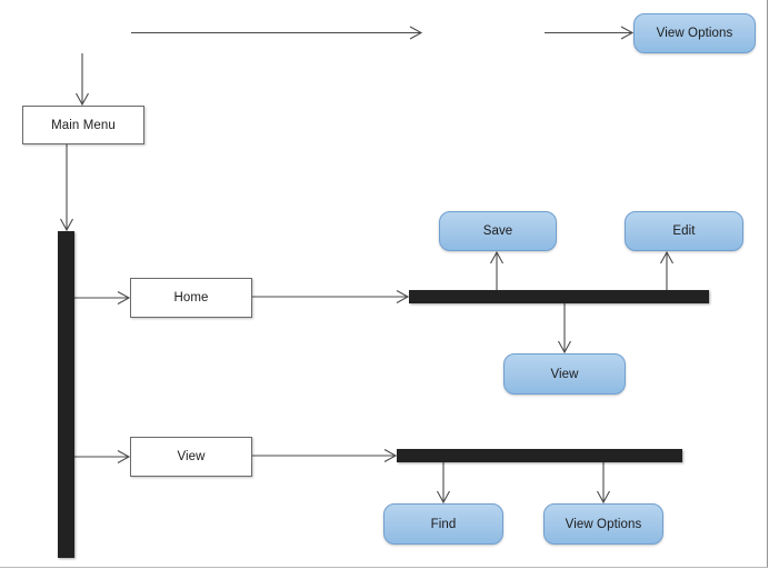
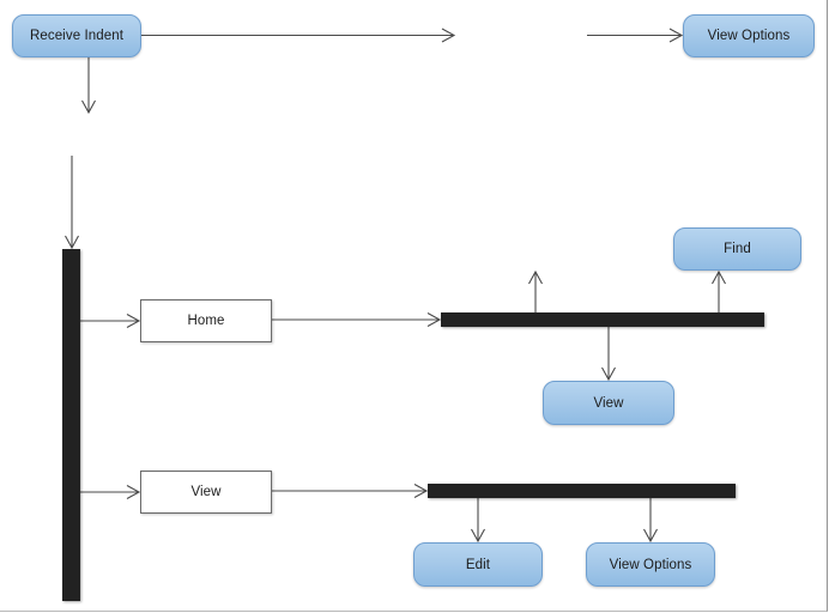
+ Receive Indent
  View Options
- Main Menu
- Save
- Edit
+ Find
  Home
  View
  View
- Find
+ Edit
  View Options
